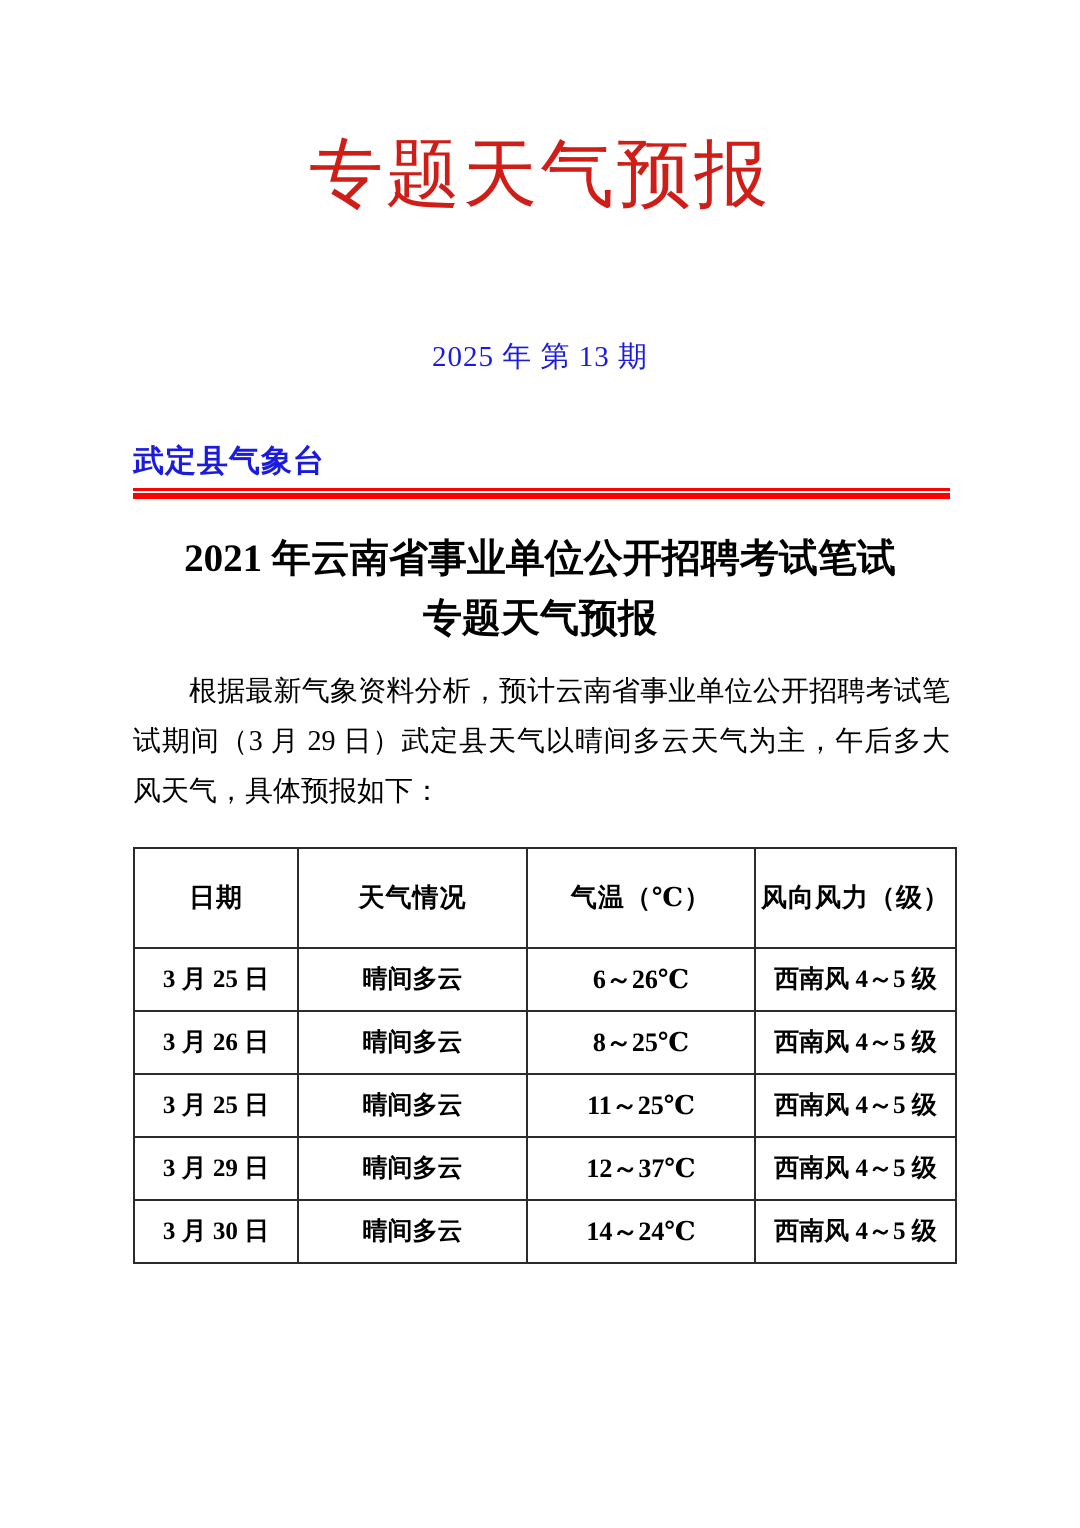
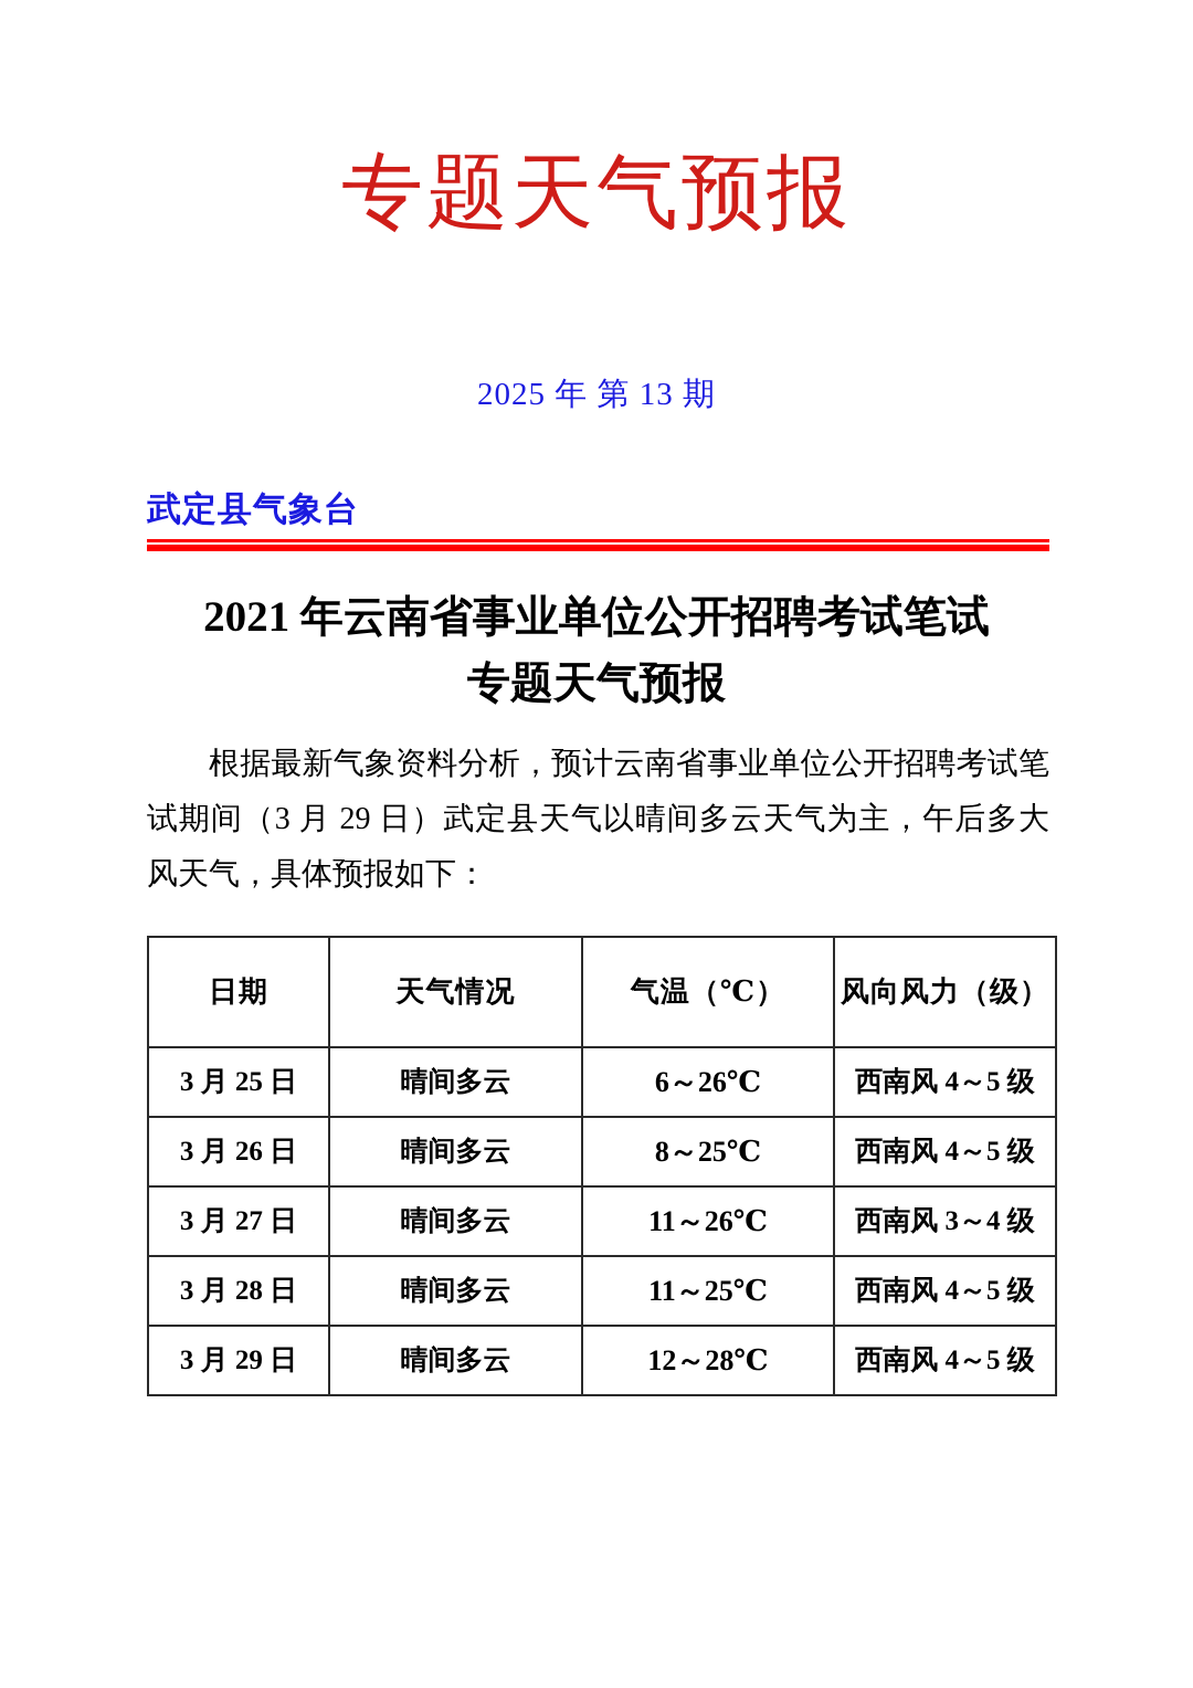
  专题天气预报
  2025 年 第 13 期
  武定县气象台
  2021 年云南省事业单位公开招聘考试笔试
  专题天气预报
  根据最新气象资料分析，预计云南省事业单位公开招聘考试笔试期间（3 月 29 日）武定县天气以晴间多云天气为主，午后多大风天气，具体预报如下：
  日期	天气情况	气温（℃）	风向风力（级）
  3 月 25 日	晴间多云	6～26℃	西南风 4～5 级
  3 月 26 日	晴间多云	8～25℃	西南风 4～5 级
+ 3 月 27 日	晴间多云	11～26℃	西南风 3～4 级
- 3 月 25 日	晴间多云	11～25℃	西南风 4～5 级
+ 3 月 28 日	晴间多云	11～25℃	西南风 4～5 级
- 3 月 29 日	晴间多云	12～37℃	西南风 4～5 级
+ 3 月 29 日	晴间多云	12～28℃	西南风 4～5 级
- 3 月 30 日	晴间多云	14～24℃	西南风 4～5 级
